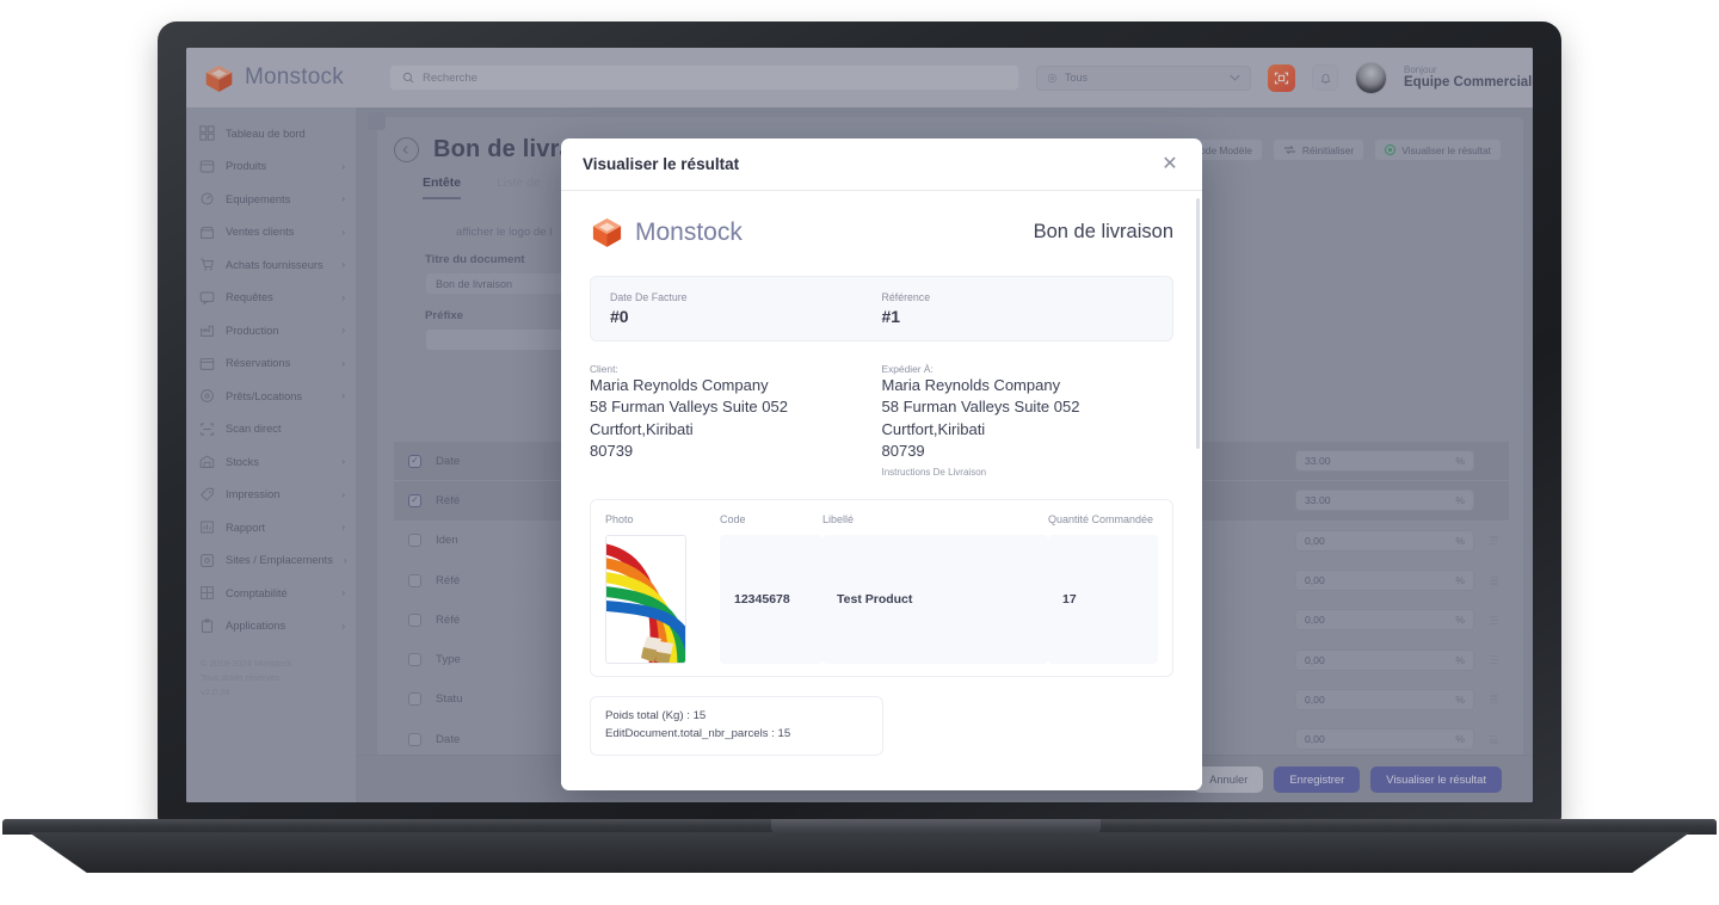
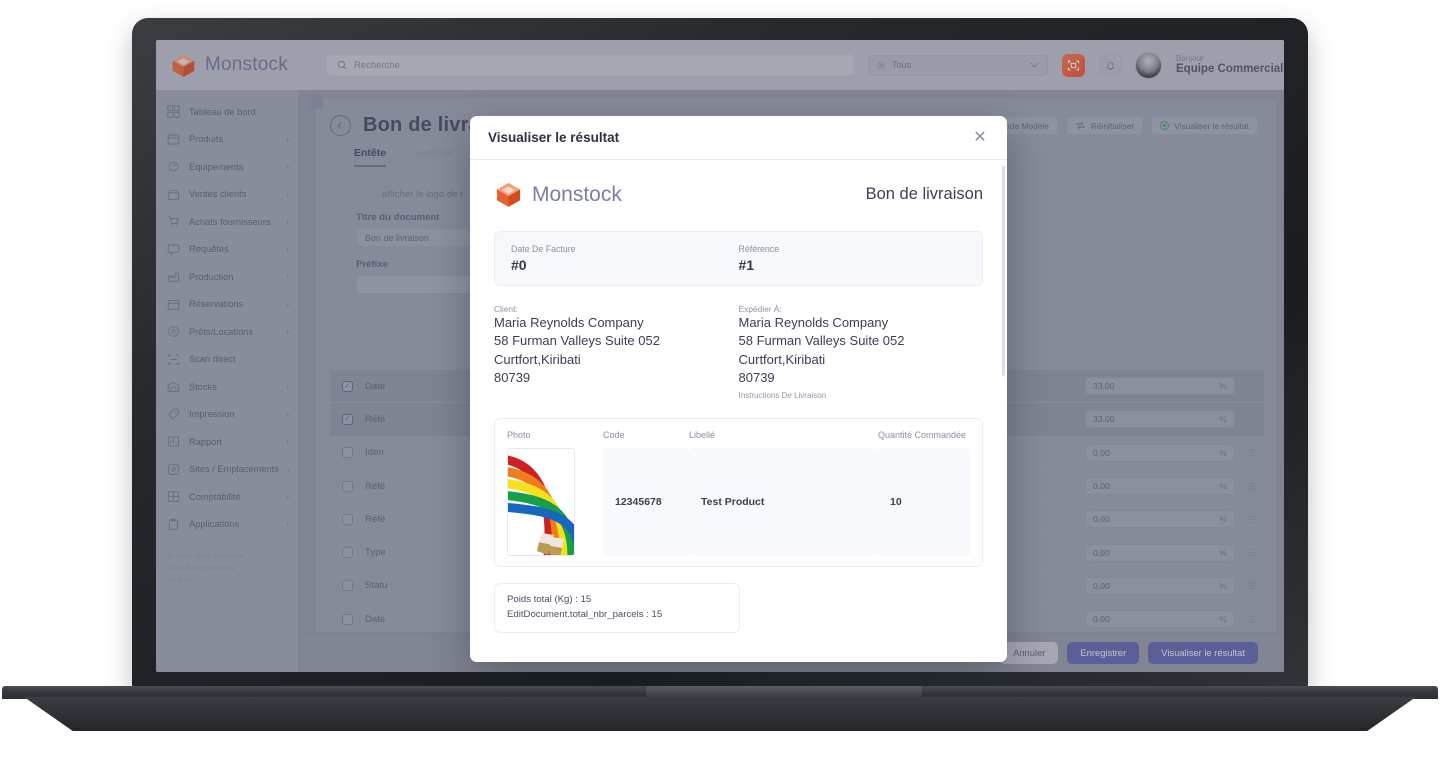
  Monstock
  Recherche
  Tous
  Bonjour
  Equipe Commercial
  Tableau de bord
  Produits
  Equipements
  Ventes clients
  Achats fournisseurs
  Requêtes
  Production
  Réservations
  Prêts/Locations
  Scan direct
  Stocks
  Impression
  Rapport
  Sites / Emplacements
  ›
  Comptabilité
  Applications
  Réinitialiser
  Visualiser le résultat
  Entête
  afficher le logo de l
  Titre du document
  Bon de livraison
  Préfixe
  ✓
  Date
  33.00
  ✓
  Réfé
  33.00
  Iden
  0,00
  Réfé
  0,00
  Réfé
  0,00
  Type
  0,00
  Statu
  0,00
  Date
  0,00
  Annuler
  Enregistrer
  Visualiser le résultat
  Visualiser le résultat
  ✕
  Monstock
  Bon de livraison
  Date De Facture
  #0
  Référence
  #1
  Client:
  Maria Reynolds Company
  58 Furman Valleys Suite 052
  Curtfort,Kiribati
  80739
  Expédier À:
  Maria Reynolds Company
  58 Furman Valleys Suite 052
  Curtfort,Kiribati
  80739
  Instructions De Livraison
  Photo
  Code
  Libellé
  Quantité Commandée
  12345678
  Test Product
- 17
+ 10
  Poids total (Kg) : 15
  EditDocument.total_nbr_parcels : 15
